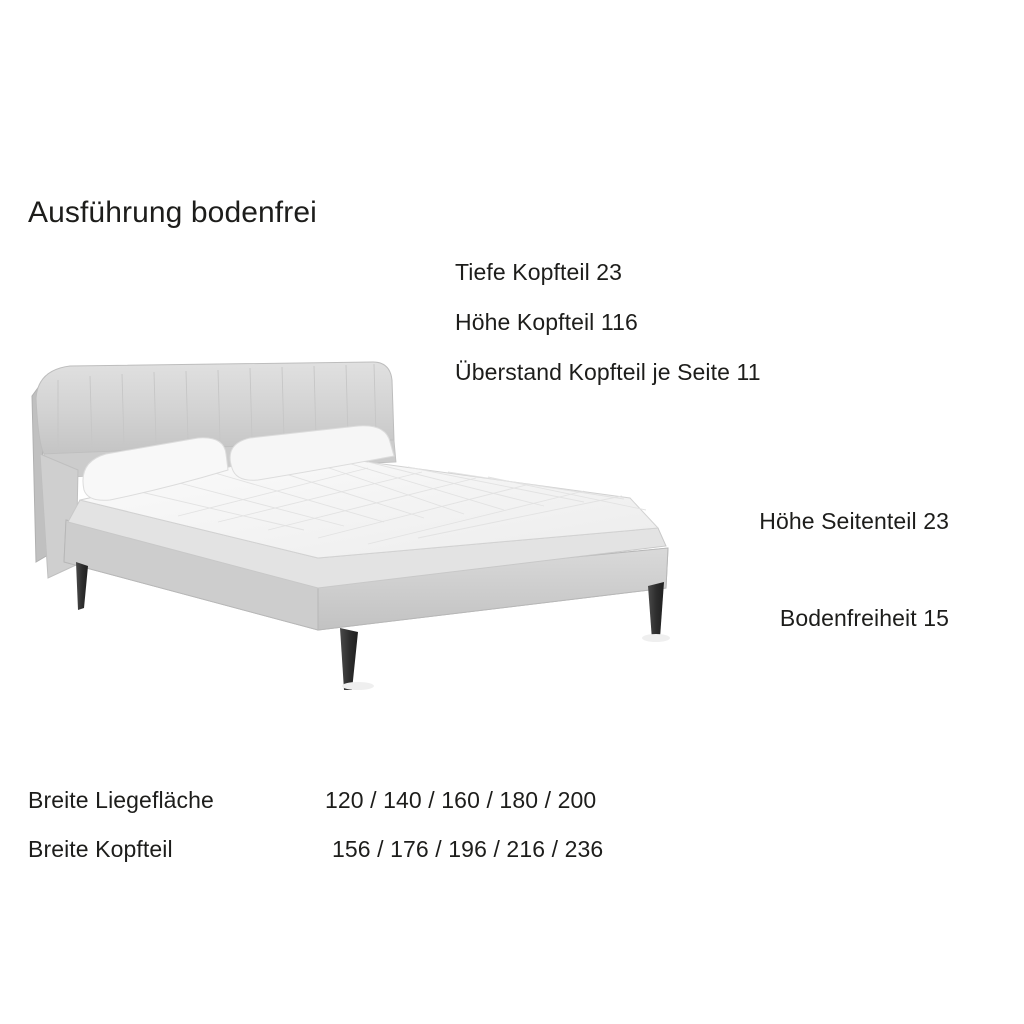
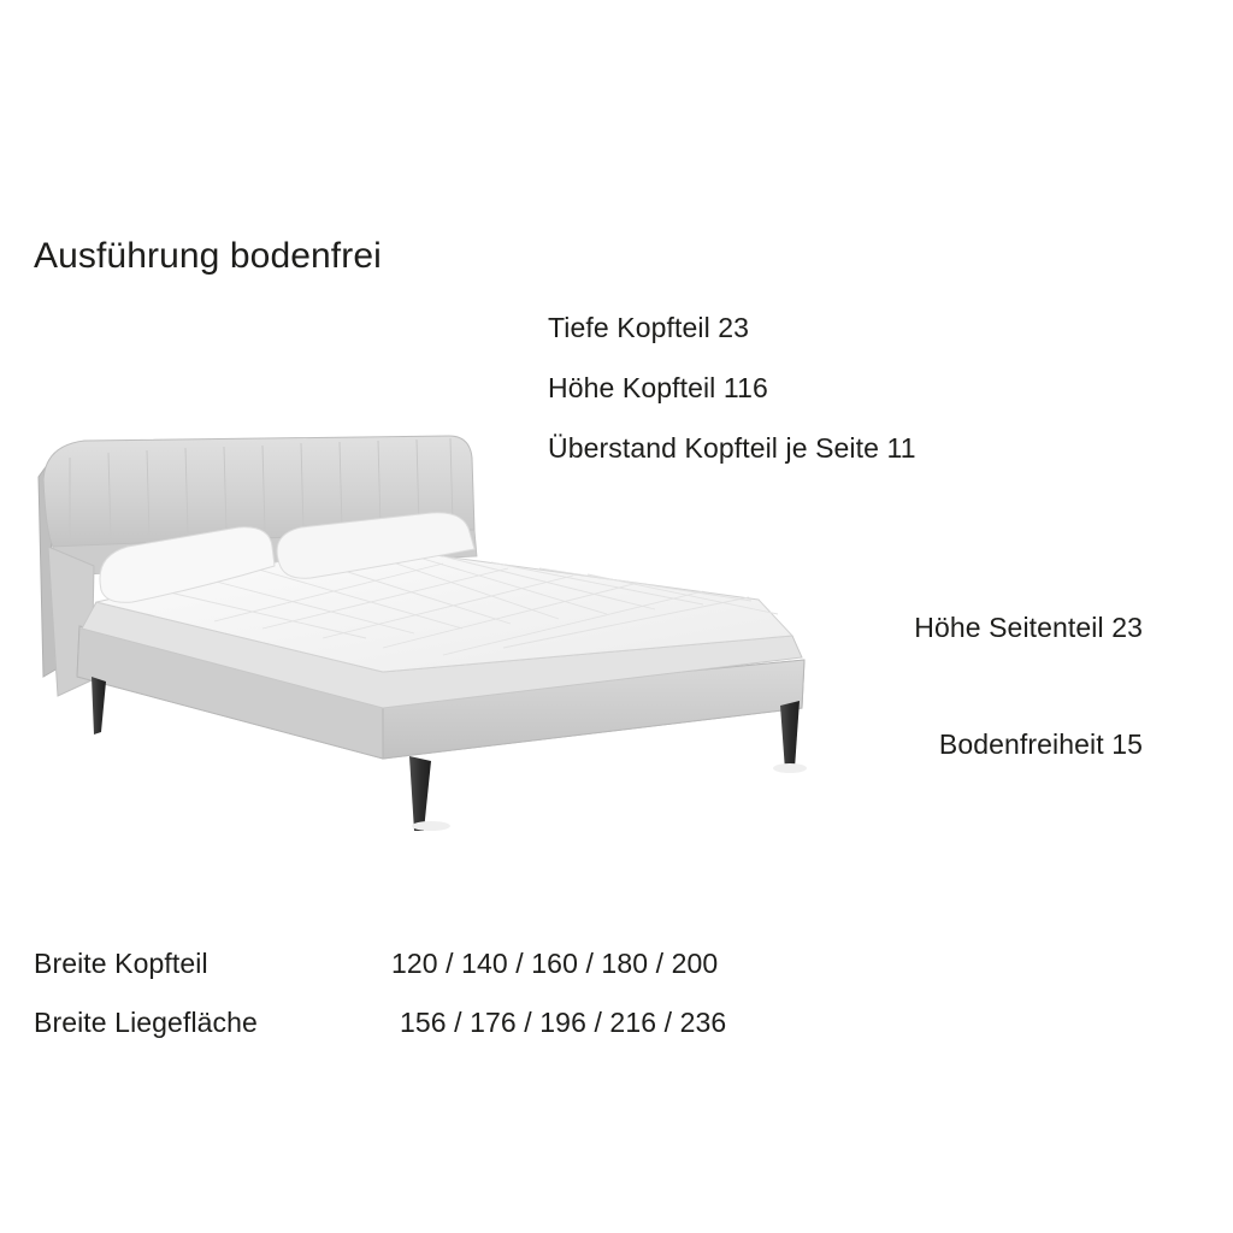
  Ausführung bodenfrei
  Tiefe Kopfteil 23
  Höhe Kopfteil 116
  Überstand Kopfteil je Seite 11
  Höhe Seitenteil 23
  Bodenfreiheit 15
- Breite Liegefläche
+ Breite Kopfteil
  120 / 140 / 160 / 180 / 200
- Breite Kopfteil
+ Breite Liegefläche
  156 / 176 / 196 / 216 / 236
